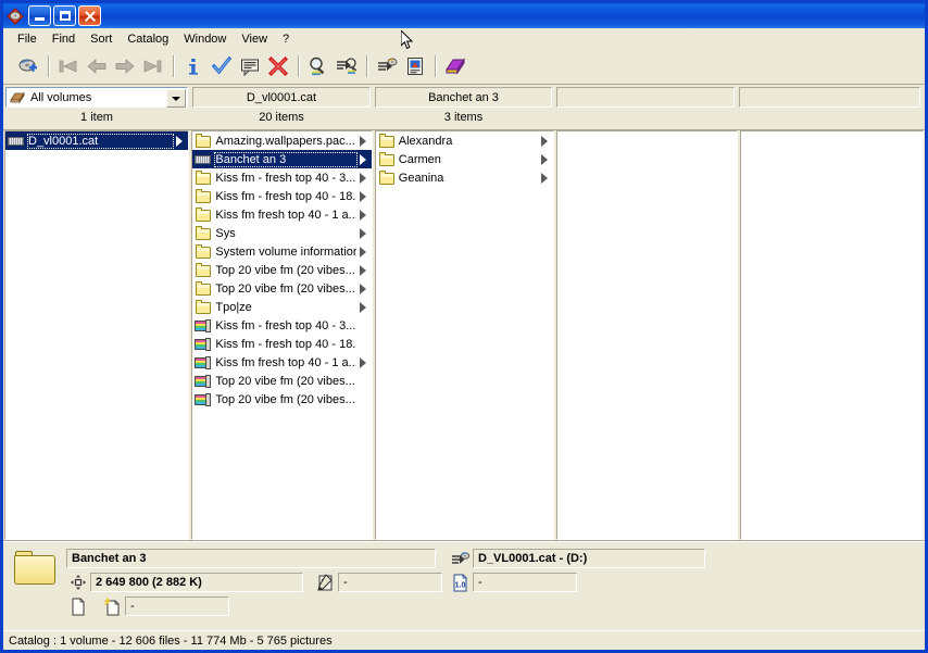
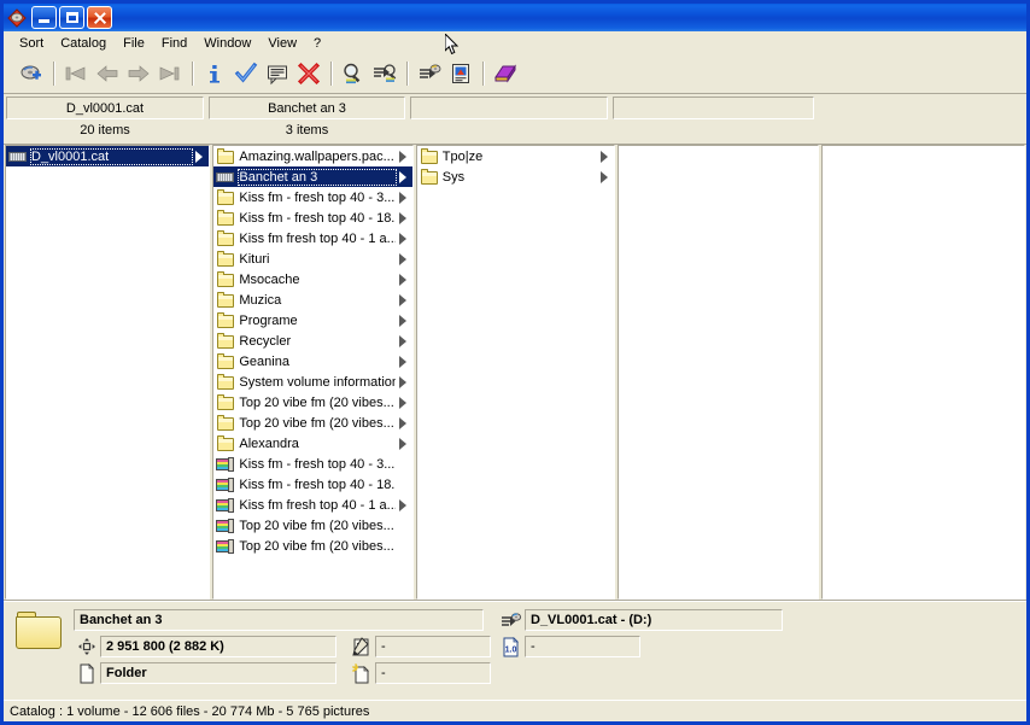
- File
+ Sort
- Find
+ Catalog
- Sort
+ File
- Catalog
+ Find
  Window
  View
  ?
- All volumes
- 1 item
  D_vl0001.cat
  20 items
  Banchet an 3
  3 items
  D_vl0001.cat
  Amazing.wallpapers.pac...
  Banchet an 3
  Kiss fm - fresh top 40 - 3...
  Kiss fm - fresh top 40 - 18.
  Kiss fm fresh top 40 - 1 a..
+ Kituri
+ Msocache
+ Muzica
+ Programe
+ Recycler
- Sys
+ Geanina
  System volume informatio
  Top 20 vibe fm (20 vibes...
  Top 20 vibe fm (20 vibes...
- Tpo|ze
+ Alexandra
  Kiss fm - fresh top 40 - 3...
  Kiss fm - fresh top 40 - 18.
  Kiss fm fresh top 40 - 1 a..
  Top 20 vibe fm (20 vibes...
  Top 20 vibe fm (20 vibes...
- Alexandra
+ Tpo|ze
- Carmen
- Geanina
+ Sys
  Banchet an 3
- 2 649 800 (2 882 K)
+ 2 951 800 (2 882 K)
  -
+ Folder
  -
  D_VL0001.cat - (D:)
  -
- Catalog : 1 volume - 12 606 files - 11 774 Mb - 5 765 pictures
+ Catalog : 1 volume - 12 606 files - 20 774 Mb - 5 765 pictures
